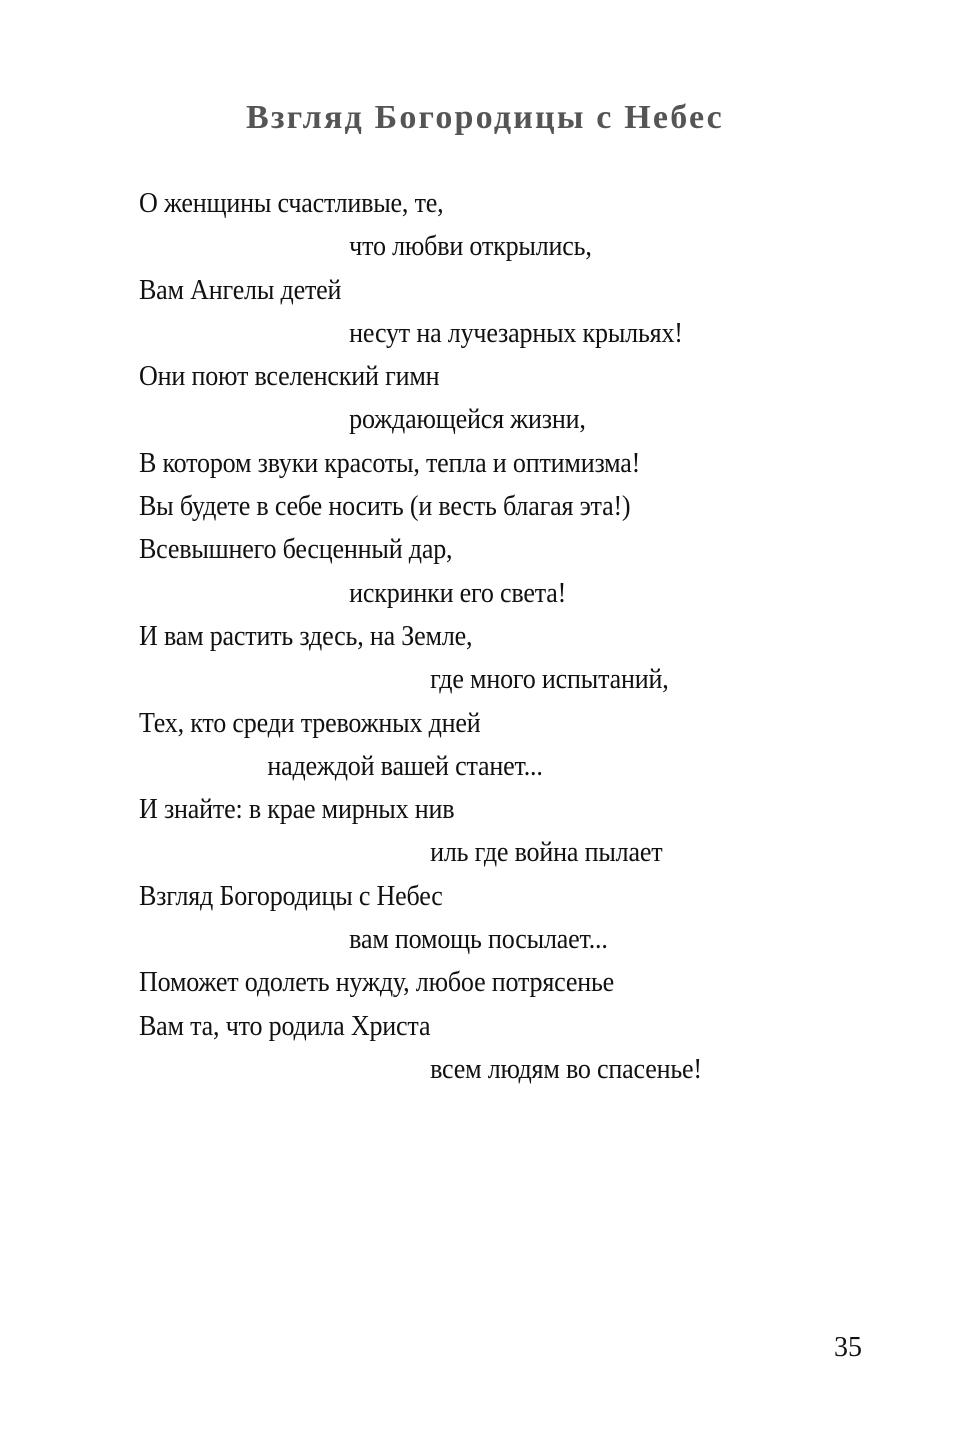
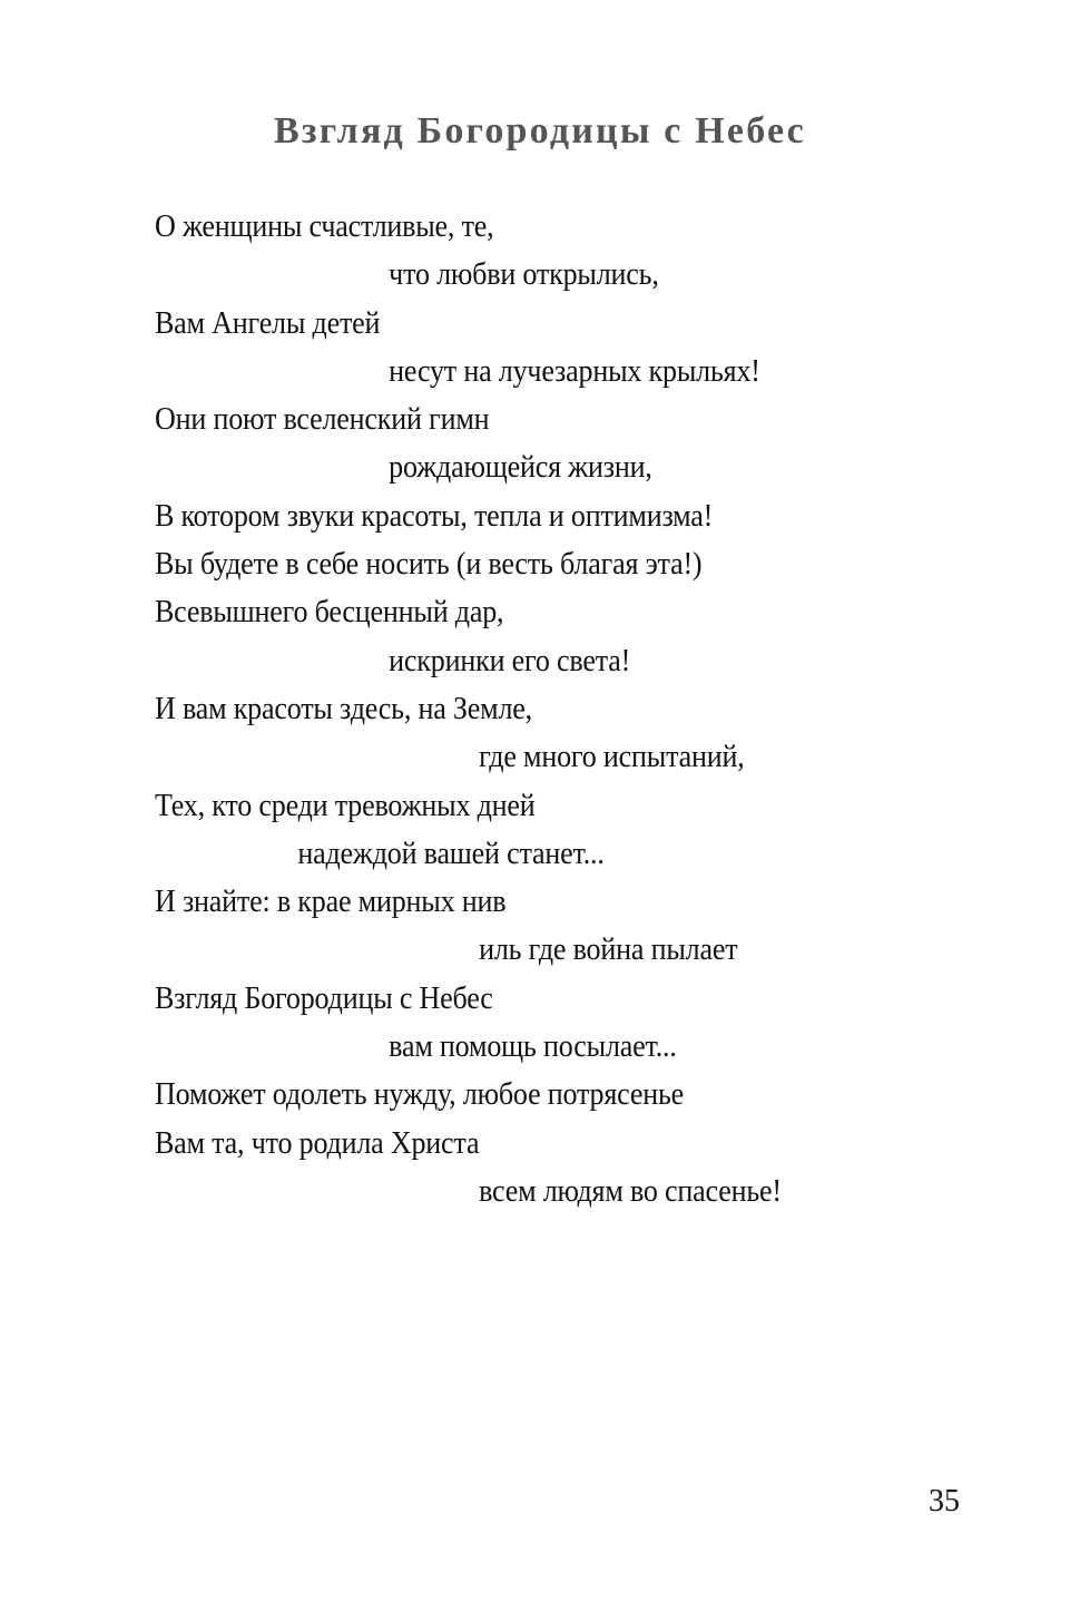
  Взгляд Богородицы с Небес
  О женщины счастливые, те,
  что любви открылись,
  Вам Ангелы детей
  несут на лучезарных крыльях!
  Они поют вселенский гимн
  рождающейся жизни,
  В котором звуки красоты, тепла и оптимизма!
  Вы будете в себе носить (и весть благая эта!)
  Всевышнего бесценный дар,
  искринки его света!
- И вам растить здесь, на Земле,
+ И вам красоты здесь, на Земле,
  где много испытаний,
  Тех, кто среди тревожных дней
  надеждой вашей станет...
  И знайте: в крае мирных нив
  иль где война пылает
  Взгляд Богородицы с Небес
  вам помощь посылает...
  Поможет одолеть нужду, любое потрясенье
  Вам та, что родила Христа
  всем людям во спасенье!
  35
